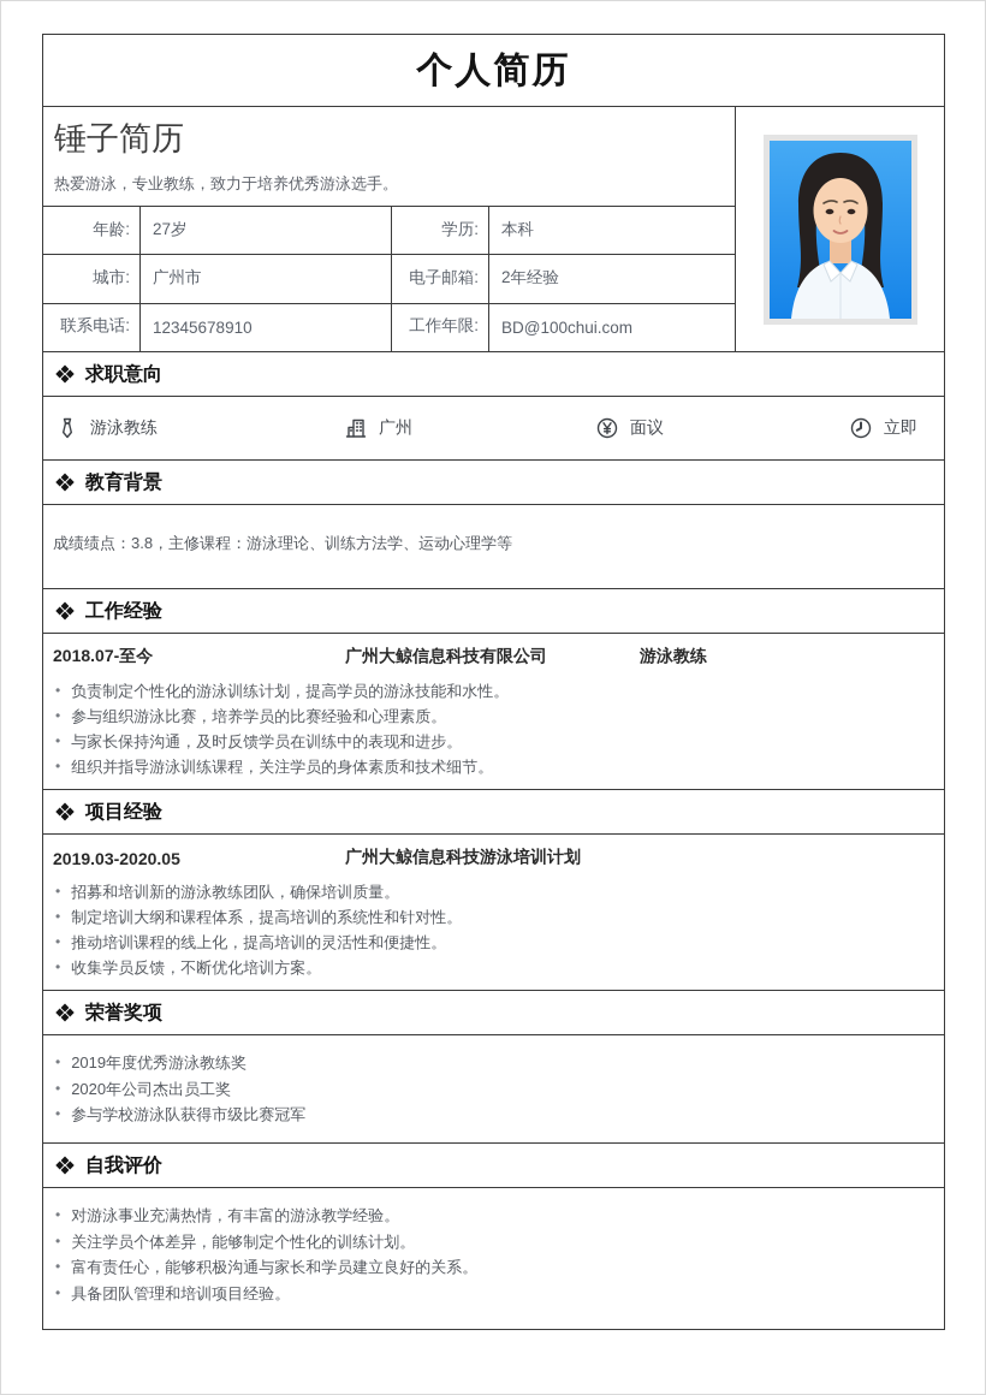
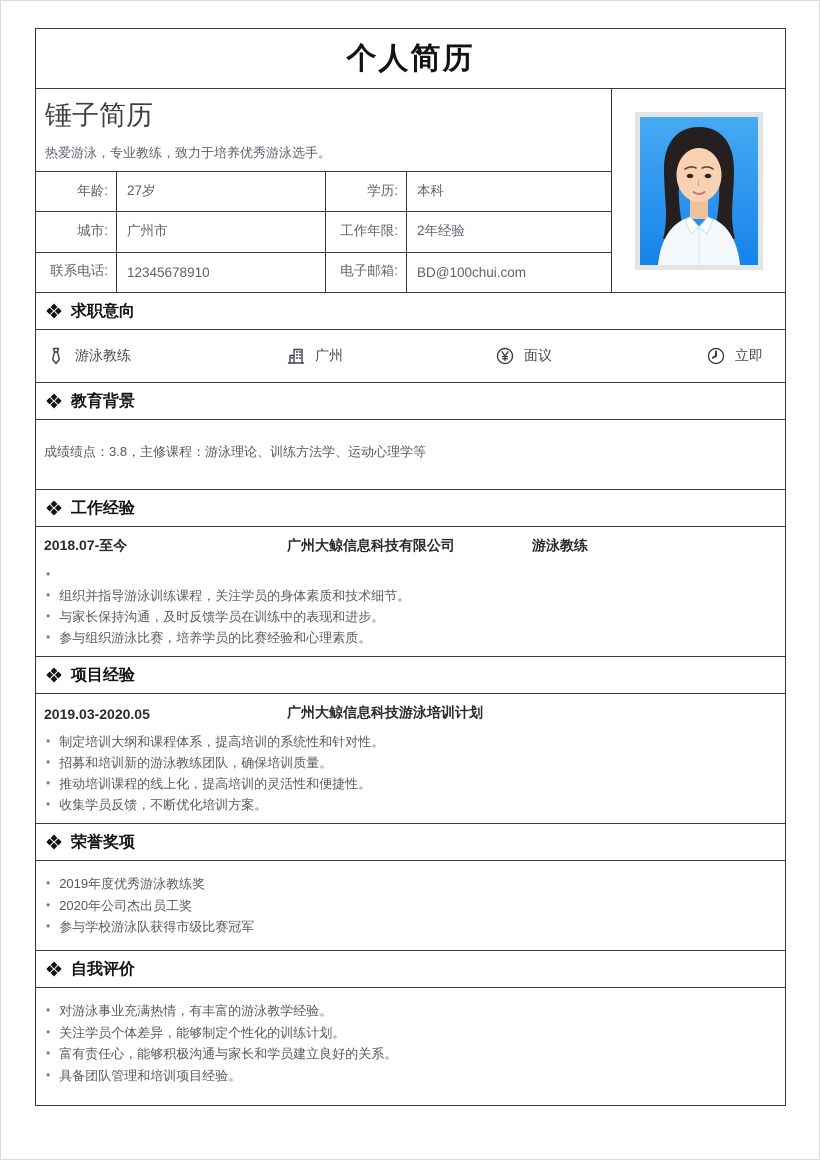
  个人简历
  锤子简历
  热爱游泳，专业教练，致力于培养优秀游泳选手。
  年龄:
  27岁
  学历:
  本科
  城市:
  广州市
- 电子邮箱:
+ 工作年限:
  2年经验
  联系电话:
  12345678910
- 工作年限:
+ 电子邮箱:
  BD@100chui.com
  求职意向
  游泳教练
  广州
  面议
  立即
  教育背景
  成绩绩点：3.8，主修课程：游泳理论、训练方法学、运动心理学等
  工作经验
  2018.07-至今
  广州大鲸信息科技有限公司
  游泳教练
  •
- 负责制定个性化的游泳训练计划，提高学员的游泳技能和水性。
  •
- 参与组织游泳比赛，培养学员的比赛经验和心理素质。
+ 组织并指导游泳训练课程，关注学员的身体素质和技术细节。
  •
  与家长保持沟通，及时反馈学员在训练中的表现和进步。
  •
- 组织并指导游泳训练课程，关注学员的身体素质和技术细节。
+ 参与组织游泳比赛，培养学员的比赛经验和心理素质。
  项目经验
  2019.03-2020.05
  广州大鲸信息科技游泳培训计划
  •
- 招募和培训新的游泳教练团队，确保培训质量。
+ 制定培训大纲和课程体系，提高培训的系统性和针对性。
  •
- 制定培训大纲和课程体系，提高培训的系统性和针对性。
+ 招募和培训新的游泳教练团队，确保培训质量。
  •
  推动培训课程的线上化，提高培训的灵活性和便捷性。
  •
  收集学员反馈，不断优化培训方案。
  荣誉奖项
  •
  2019年度优秀游泳教练奖
  •
  2020年公司杰出员工奖
  •
  参与学校游泳队获得市级比赛冠军
  自我评价
  •
  对游泳事业充满热情，有丰富的游泳教学经验。
  •
  关注学员个体差异，能够制定个性化的训练计划。
  •
  富有责任心，能够积极沟通与家长和学员建立良好的关系。
  •
  具备团队管理和培训项目经验。
